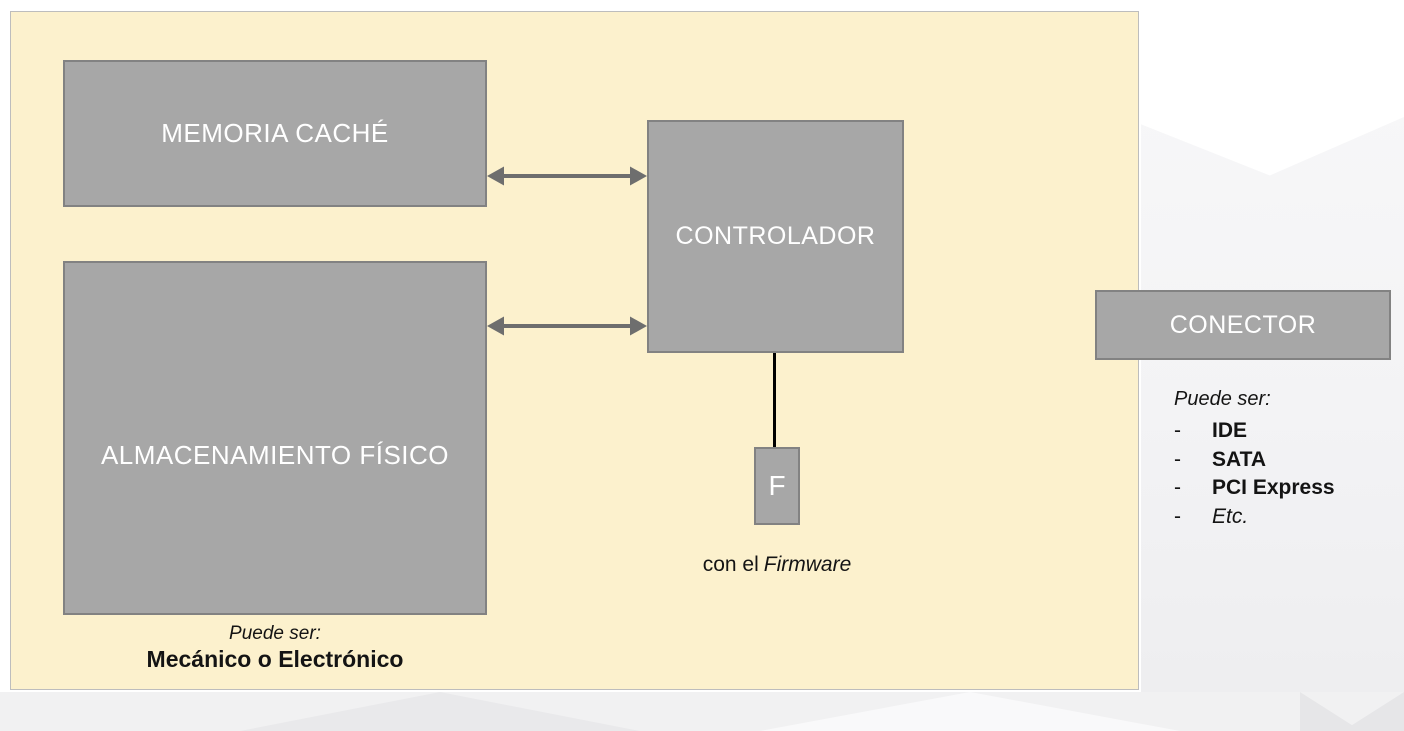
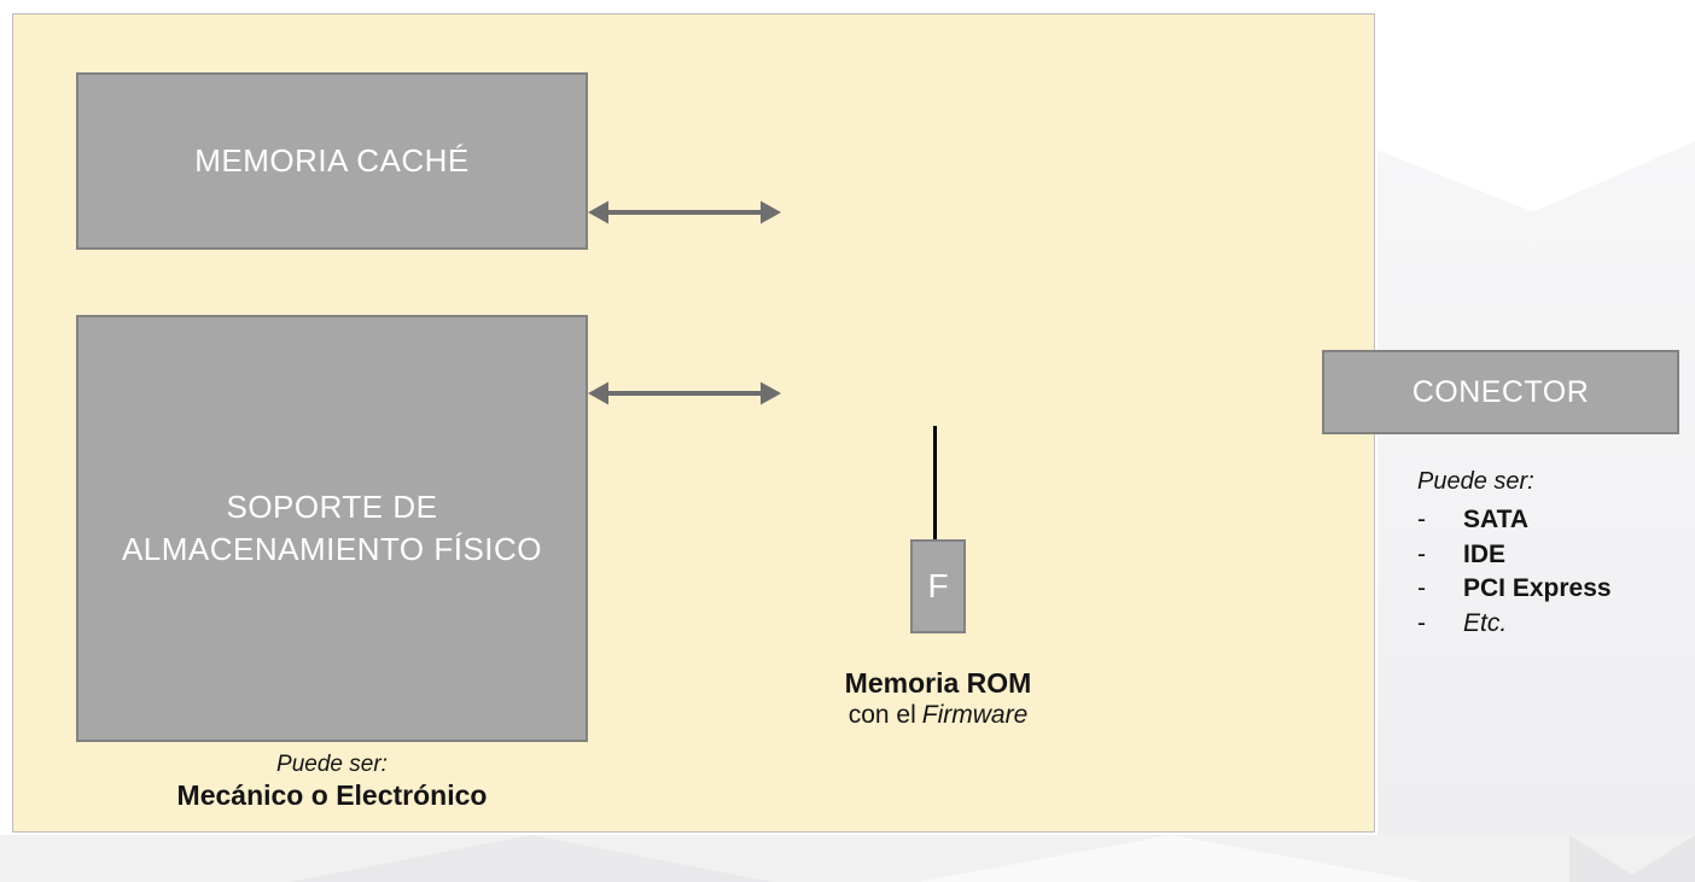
  MEMORIA CACHÉ
+ SOPORTE DE
  ALMACENAMIENTO FÍSICO
- CONTROLADOR
  F
  CONECTOR
  Puede ser:
  Mecánico o Electrónico
+ Memoria ROM
  con el Firmware
  Puede ser:
  -
- IDE
+ SATA
  -
- SATA
+ IDE
  -
  PCI Express
  -
  Etc.
